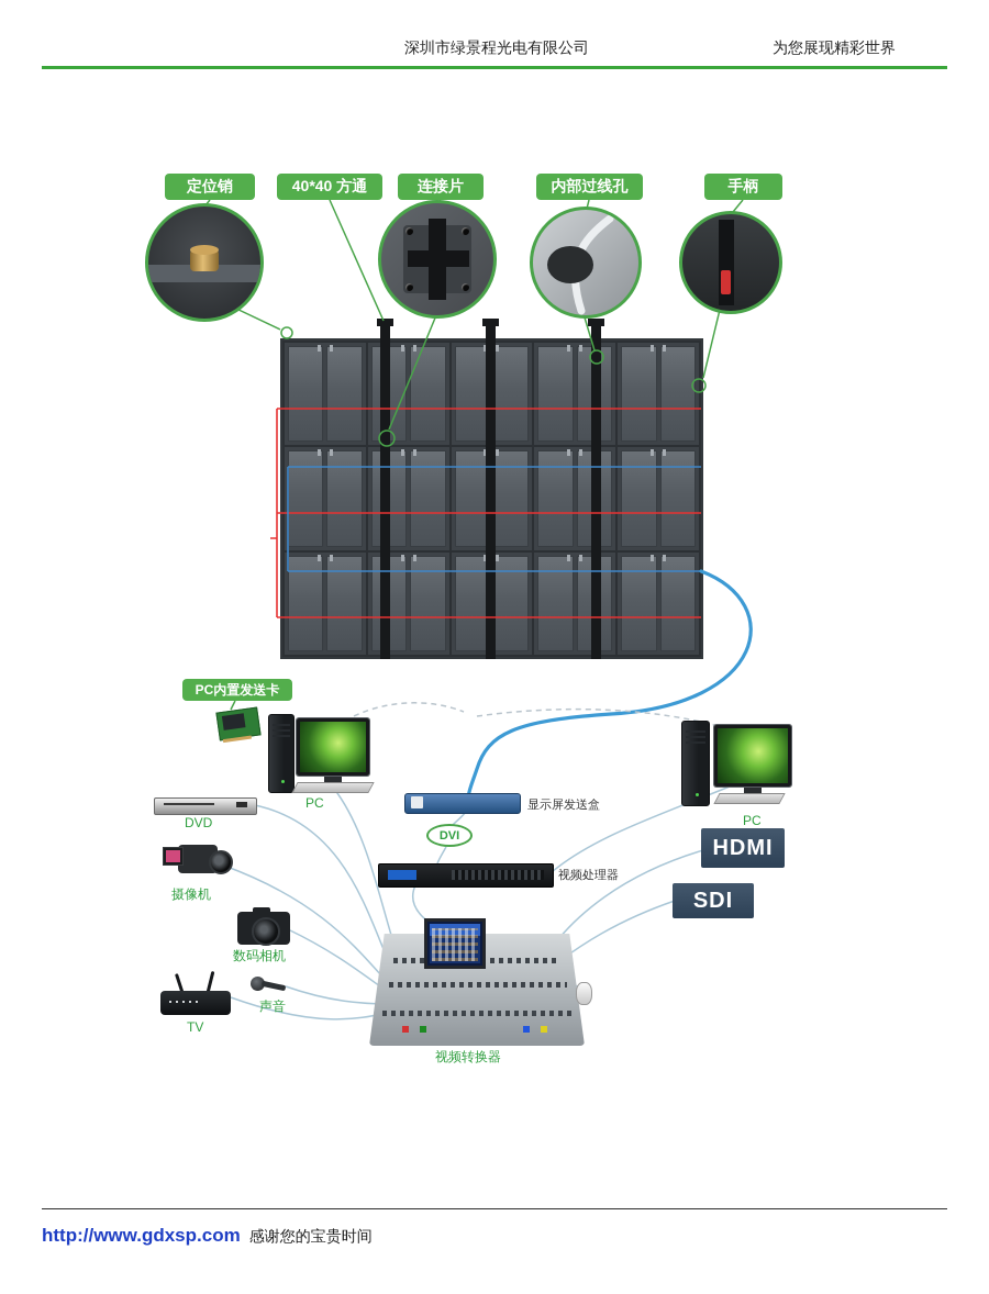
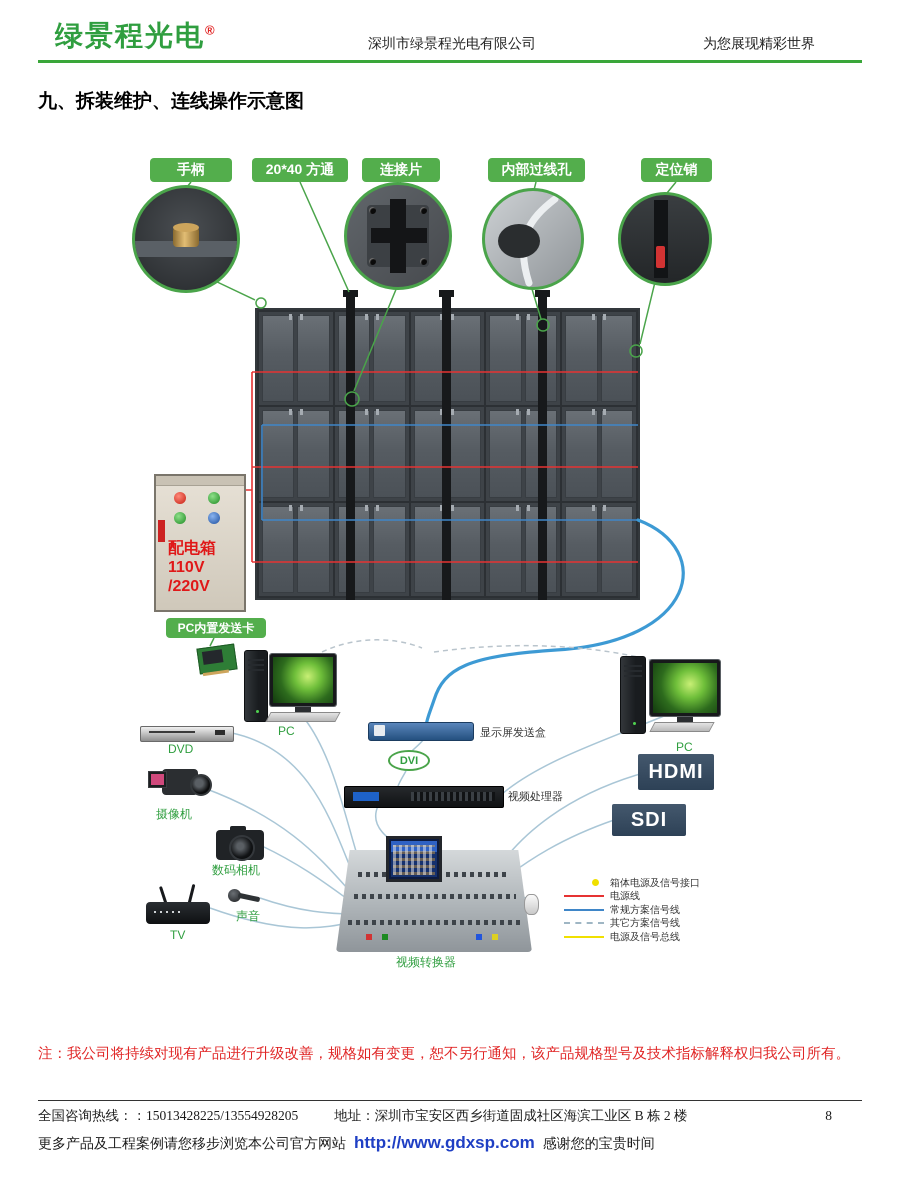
+ 绿景程光电®
  深圳市绿景程光电有限公司
  为您展现精彩世界
+ 九、拆装维护、连线操作示意图
+ 配电箱
+ 110V
+ /220V
- 定位销
+ 手柄
- 40*40 方通
+ 20*40 方通
  连接片
  内部过线孔
- 手柄
+ 定位销
  PC内置发送卡
  PC
  DVD
  摄像机
  数码相机
  声音
  TV
  显示屏发送盒
  DVI
  视频处理器
  HDMI
  SDI
  PC
  视频转换器
+ 箱体电源及信号接口
+ 电源线
+ 常规方案信号线
+ 其它方案信号线
+ 电源及信号总线
+ 注：我公司将持续对现有产品进行升级改善，规格如有变更，恕不另行通知，该产品规格型号及技术指标解释权归我公司所有。
+ 全国咨询热线：：15013428225/13554928205
+ 地址：深圳市宝安区西乡街道固成社区海滨工业区 B 栋 2 楼
+ 8
+ 更多产品及工程案例请您移步浏览本公司官方网站
  http://www.gdxsp.com
  感谢您的宝贵时间
